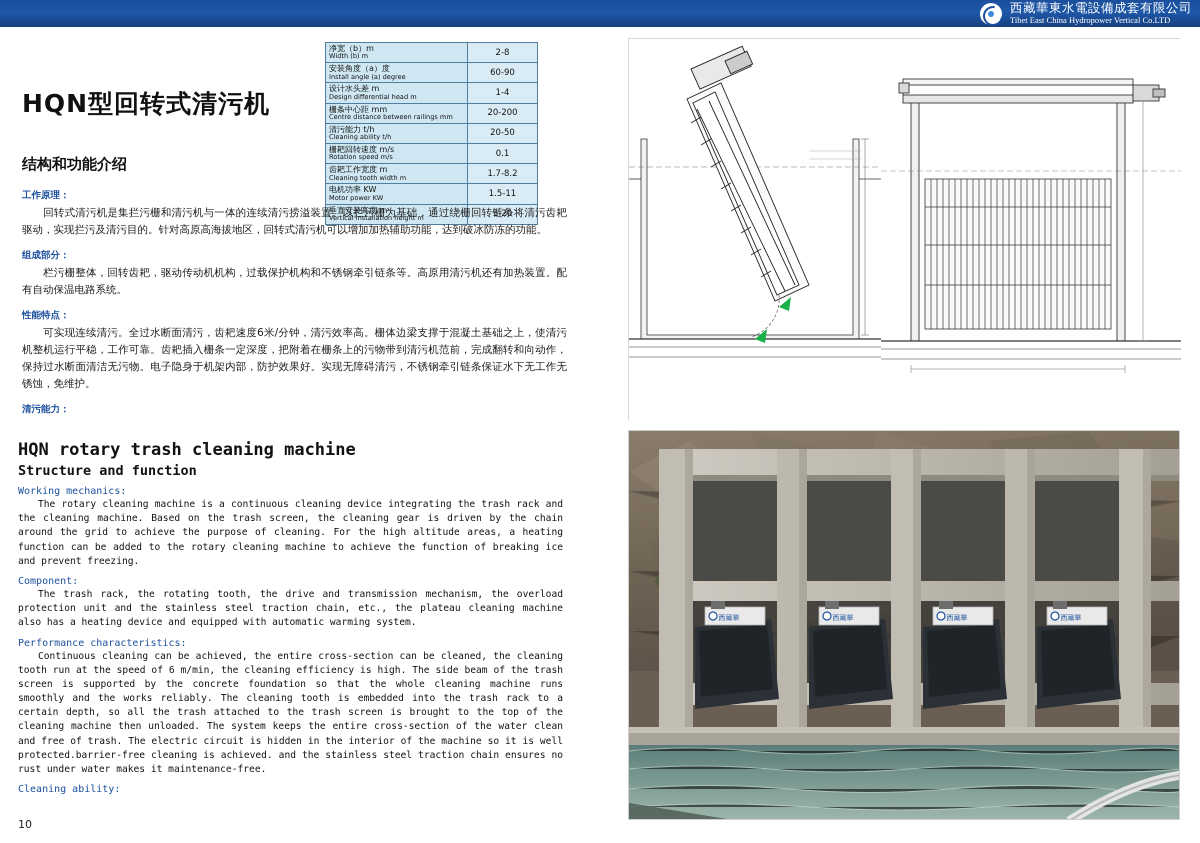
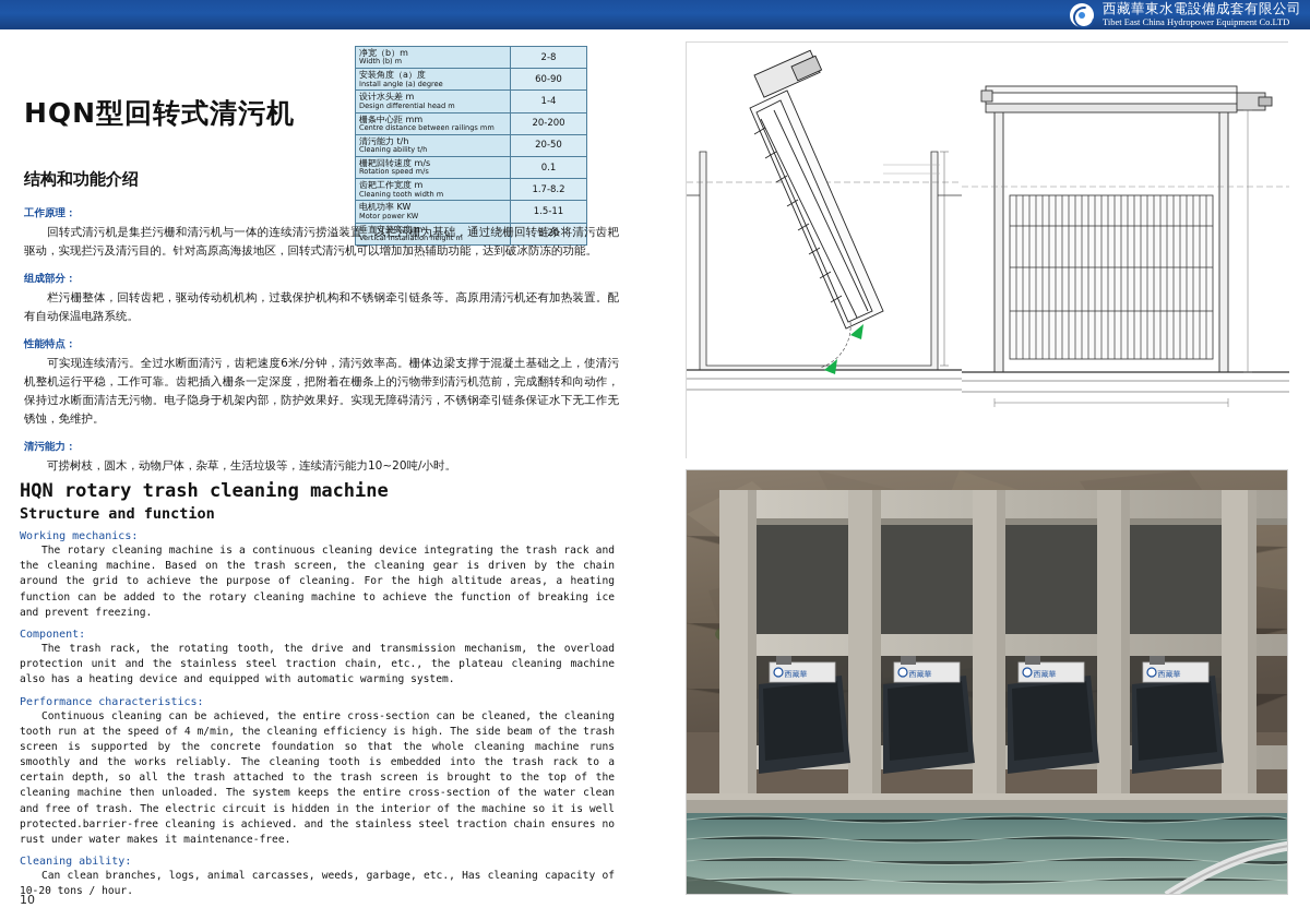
  西藏華東水電設備成套有限公司
- Tibet East China Hydropower Vertical Co.LTD
+ Tibet East China Hydropower Equipment Co.LTD
  净宽（b）m Width (b) m	2-8
  安装角度（a）度 Install angle (a) degree	60-90
  设计水头差 m Design differential head m	1-4
  栅条中心距 mm Centre distance between railings mm	20-200
  清污能力 t/h Cleaning ability t/h	20-50
  栅耙回转速度 m/s Rotation speed m/s	0.1
  齿耙工作宽度 m Cleaning tooth width m	1.7-8.2
  电机功率 KW Motor power KW	1.5-11
  垂直安装高度 m Vertical installation height m	3-20
  HQN型回转式清污机
  结构和功能介绍
  工作原理：
  回转式清污机是集拦污栅和清污机与一体的连续清污捞溢装置。以拦污栅为基础，通过绕栅回转链条将清污齿耙驱动，实现拦污及清污目的。针对高原高海拔地区，回转式清污机可以增加加热辅助功能，达到破冰防冻的功能。
  组成部分：
  栏污栅整体，回转齿耙，驱动传动机机构，过载保护机构和不锈钢牵引链条等。高原用清污机还有加热装置。配有自动保温电路系统。
  性能特点：
  可实现连续清污。全过水断面清污，齿耙速度6米/分钟，清污效率高。栅体边梁支撑于混凝土基础之上，使清污机整机运行平稳，工作可靠。齿耙插入栅条一定深度，把附着在栅条上的污物带到清污机范前，完成翻转和向动作，保持过水断面清洁无污物。电子隐身于机架内部，防护效果好。实现无障碍清污，不锈钢牵引链条保证水下无工作无锈蚀，免维护。
  清污能力：
+ 可捞树枝，圆木，动物尸体，杂草，生活垃圾等，连续清污能力10~20吨/小时。
  HQN rotary trash cleaning machine
  Structure and function
  Working mechanics:
  The rotary cleaning machine is a continuous cleaning device integrating the trash rack and the cleaning machine. Based on the trash screen, the cleaning gear is driven by the chain around the grid to achieve the purpose of cleaning. For the high altitude areas, a heating function can be added to the rotary cleaning machine to achieve the function of breaking ice and prevent freezing.
  Component:
  The trash rack, the rotating tooth, the drive and transmission mechanism, the overload protection unit and the stainless steel traction chain, etc., the plateau cleaning machine also has a heating device and equipped with automatic warming system.
  Performance characteristics:
- Continuous cleaning can be achieved, the entire cross-section can be cleaned, the cleaning tooth run at the speed of 6 m/min, the cleaning efficiency is high. The side beam of the trash screen is supported by the concrete foundation so that the whole cleaning machine runs smoothly and the works reliably. The cleaning tooth is embedded into the trash rack to a certain depth, so all the trash attached to the trash screen is brought to the top of the cleaning machine then unloaded. The system keeps the entire cross-section of the water clean and free of trash. The electric circuit is hidden in the interior of the machine so it is well protected.barrier-free cleaning is achieved. and the stainless steel traction chain ensures no rust under water makes it maintenance-free.
+ Continuous cleaning can be achieved, the entire cross-section can be cleaned, the cleaning tooth run at the speed of 4 m/min, the cleaning efficiency is high. The side beam of the trash screen is supported by the concrete foundation so that the whole cleaning machine runs smoothly and the works reliably. The cleaning tooth is embedded into the trash rack to a certain depth, so all the trash attached to the trash screen is brought to the top of the cleaning machine then unloaded. The system keeps the entire cross-section of the water clean and free of trash. The electric circuit is hidden in the interior of the machine so it is well protected.barrier-free cleaning is achieved. and the stainless steel traction chain ensures no rust under water makes it maintenance-free.
  Cleaning ability:
+ Can clean branches, logs, animal carcasses, weeds, garbage, etc., Has cleaning capacity of 10-20 tons / hour.
  10
  西藏華
  西藏華
  西藏華
  西藏華
